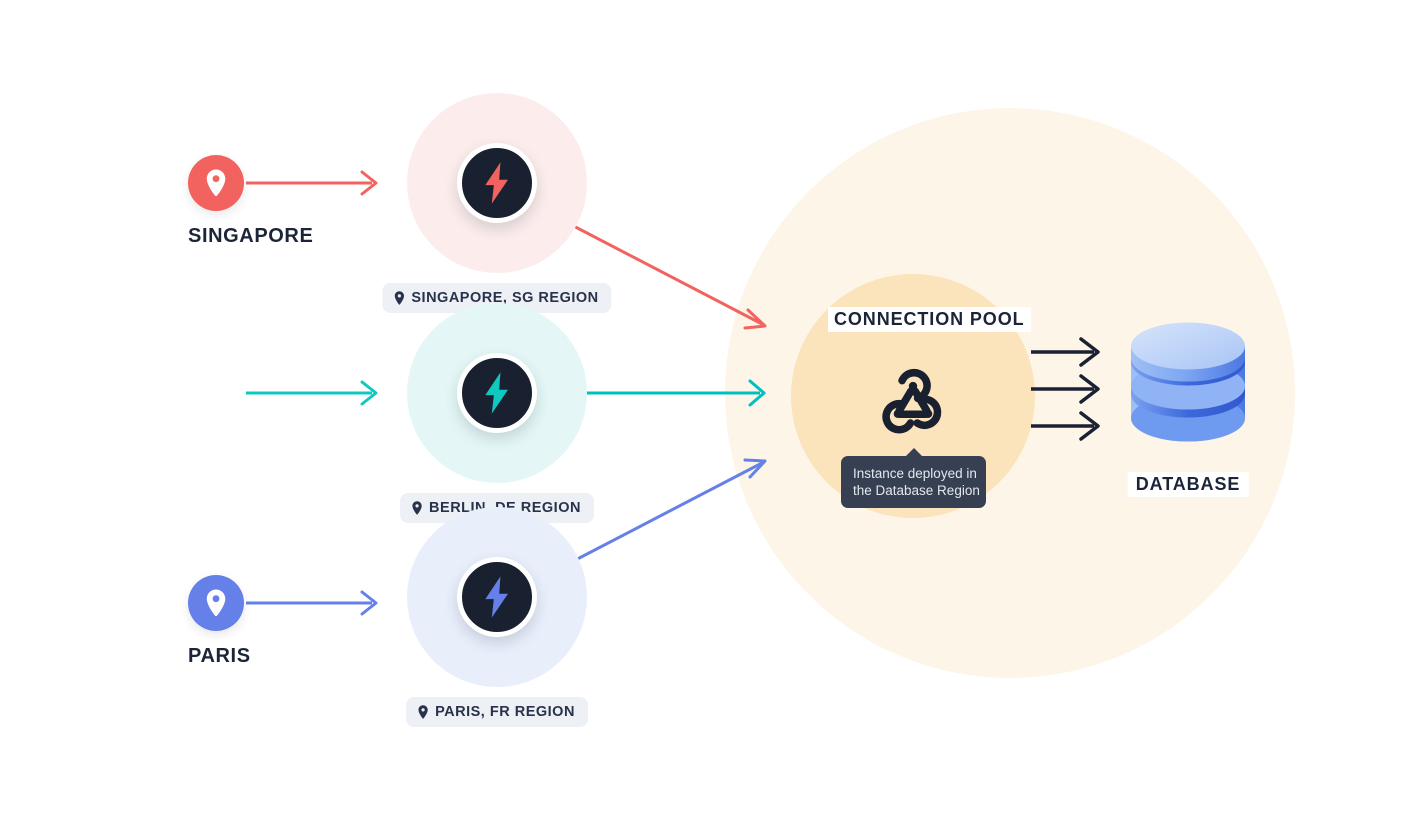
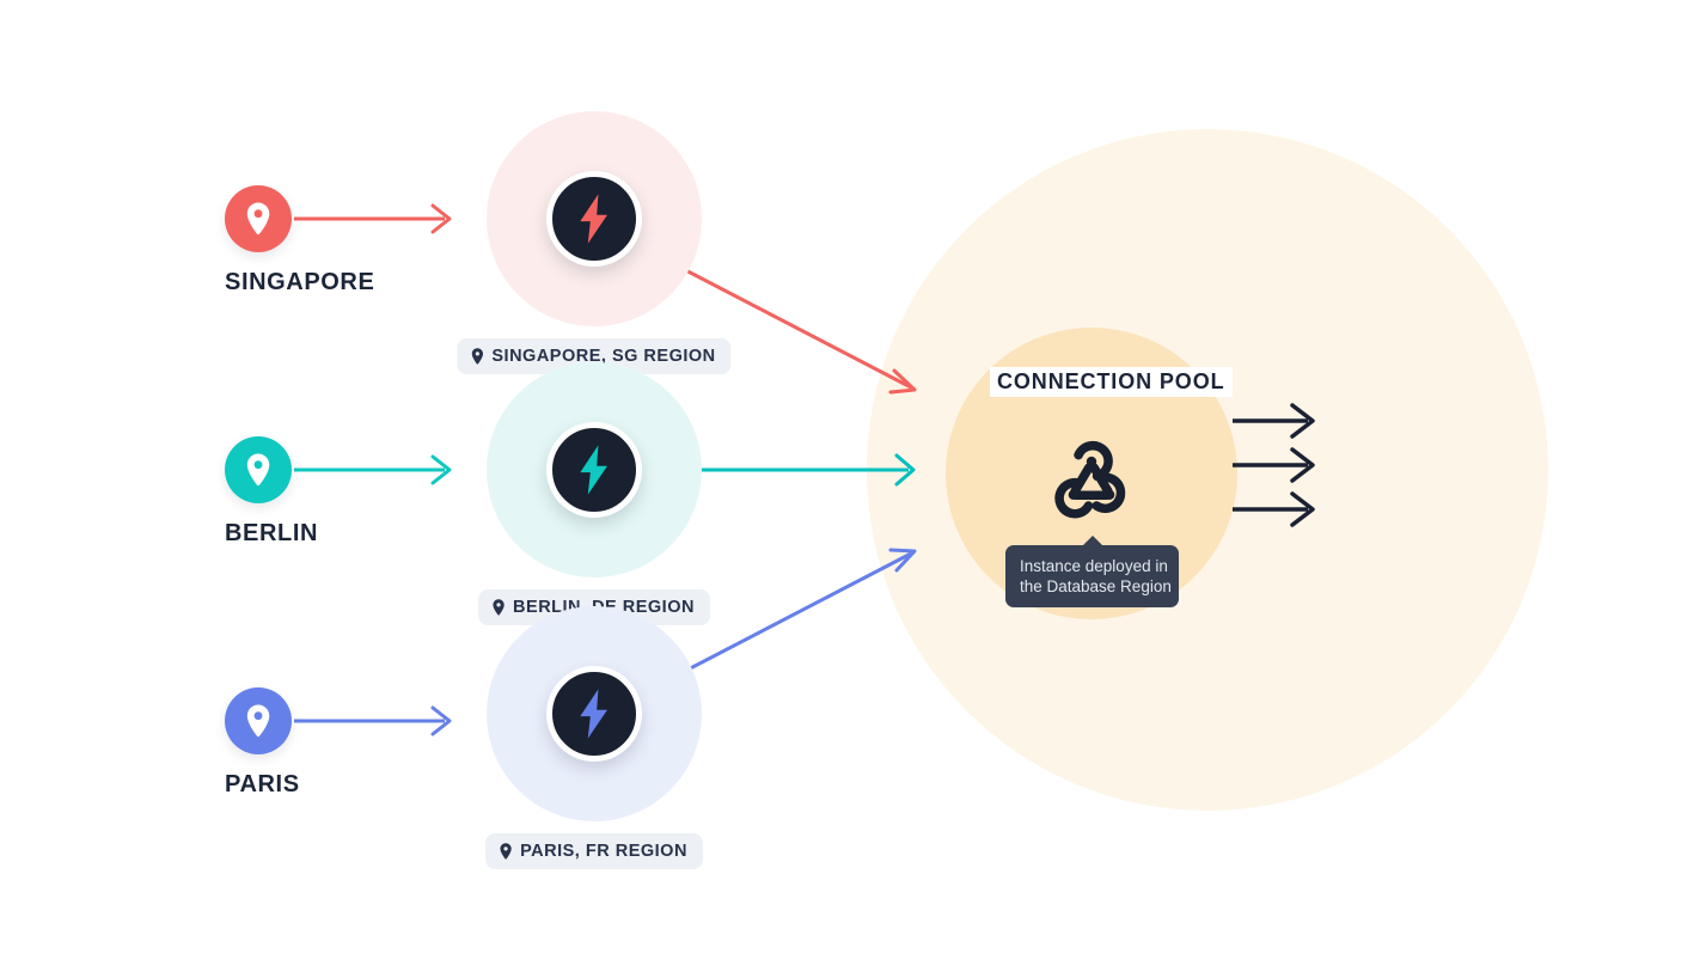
  SINGAPORE
+ BERLIN
  PARIS
  SINGAPORE, SG REGION
  BERLI REGION
  PARIS, FR REGION
  CONNECTION POOL
  Instance deployed in
  the Database Region
- DATABASE
